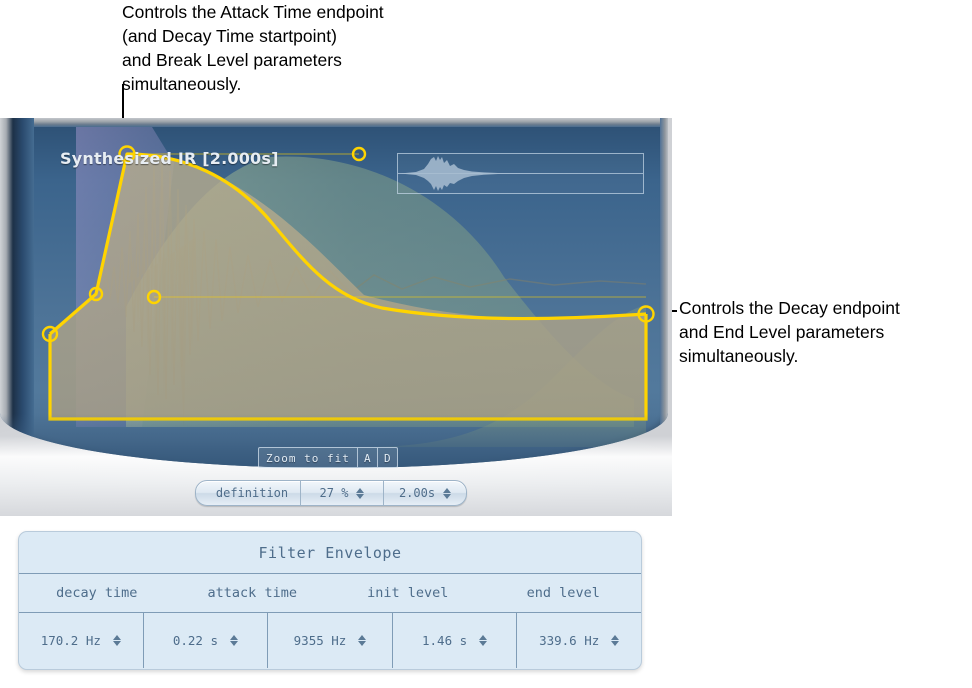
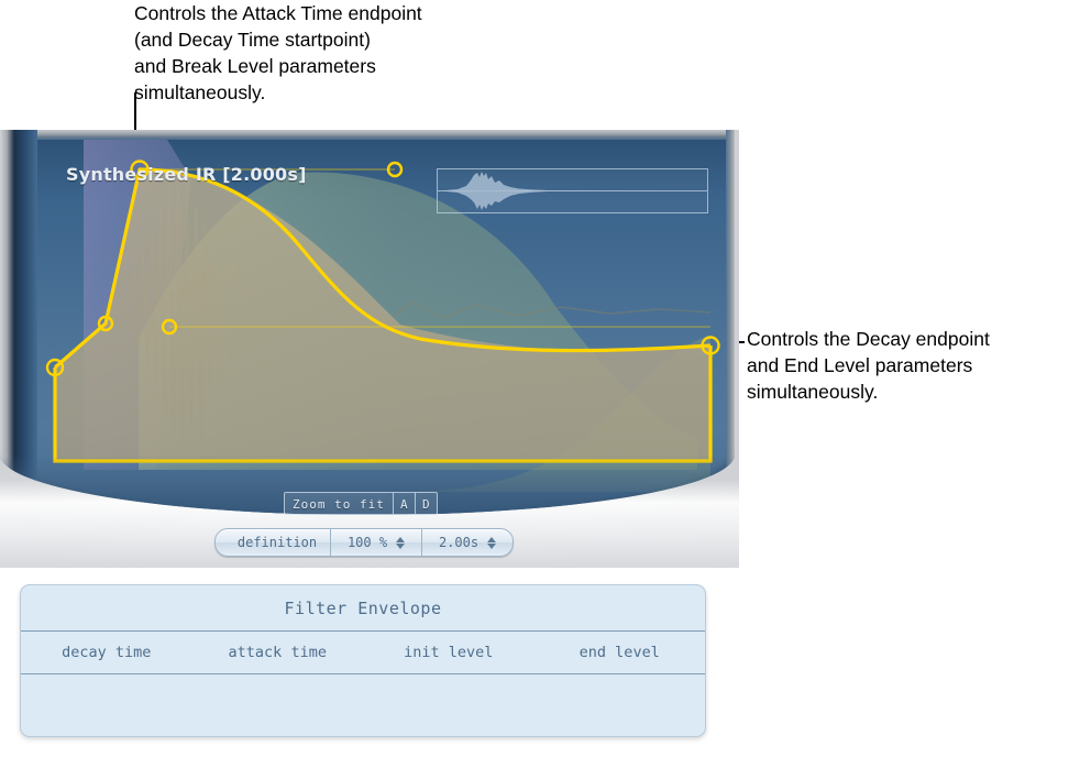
  Controls the Attack Time endpoint
  (and Decay Time startpoint)
  and Break Level parameters
  simultaneously.
  Controls the Decay endpoint
  and End Level parameters
  simultaneously.
  Synthesized IR [2.000s]
  Zoom to fit
  A
  D
  definition
- 27 %
+ 100 %
  2.00s
  Filter Envelope
  decay time
  attack time
  init level
  end level
- 170.2 Hz
- 0.22 s
- 9355 Hz
- 1.46 s
- 339.6 Hz
